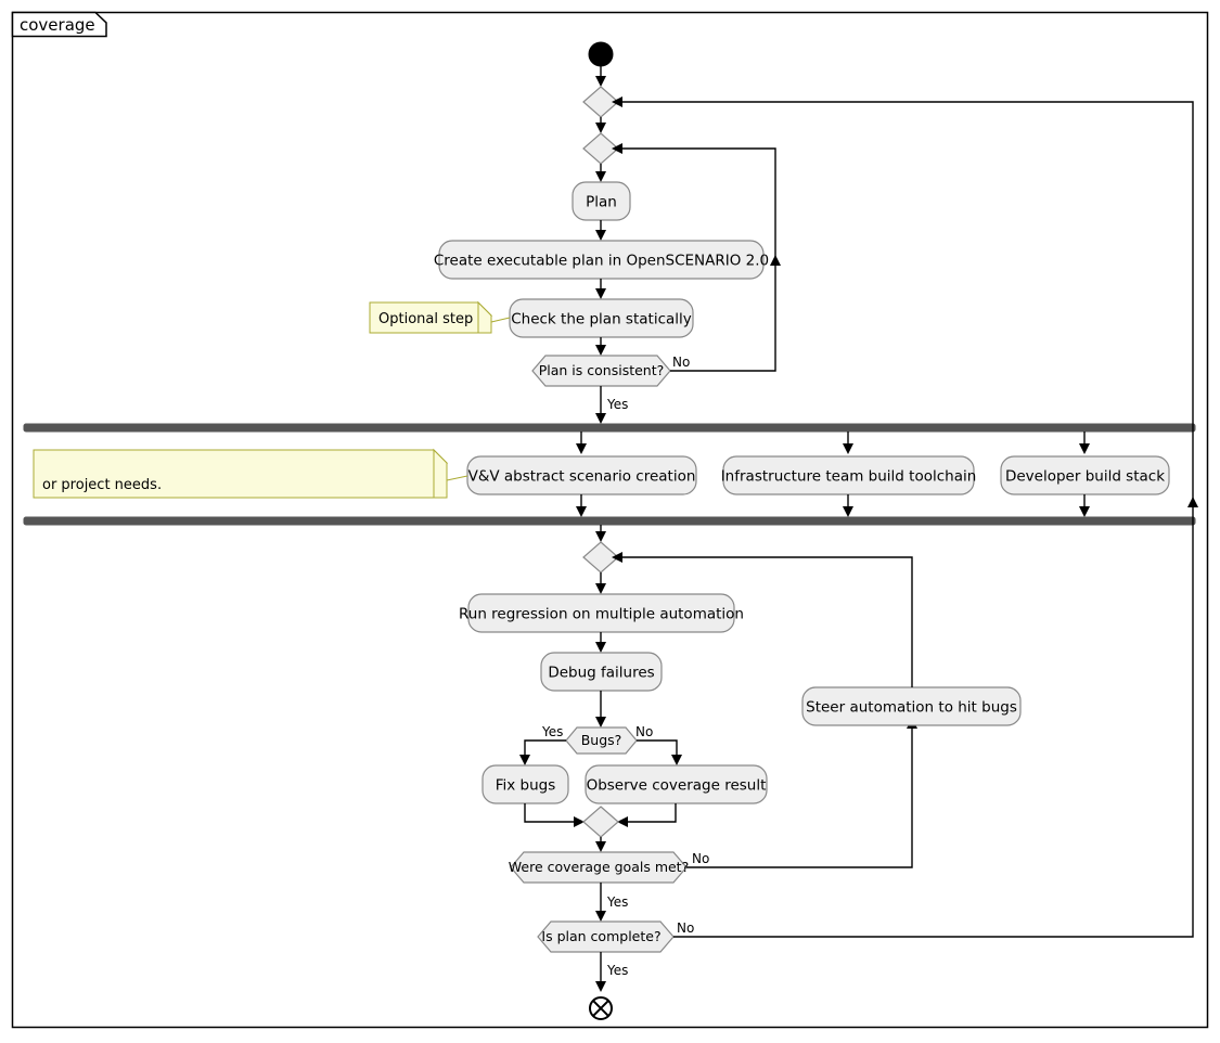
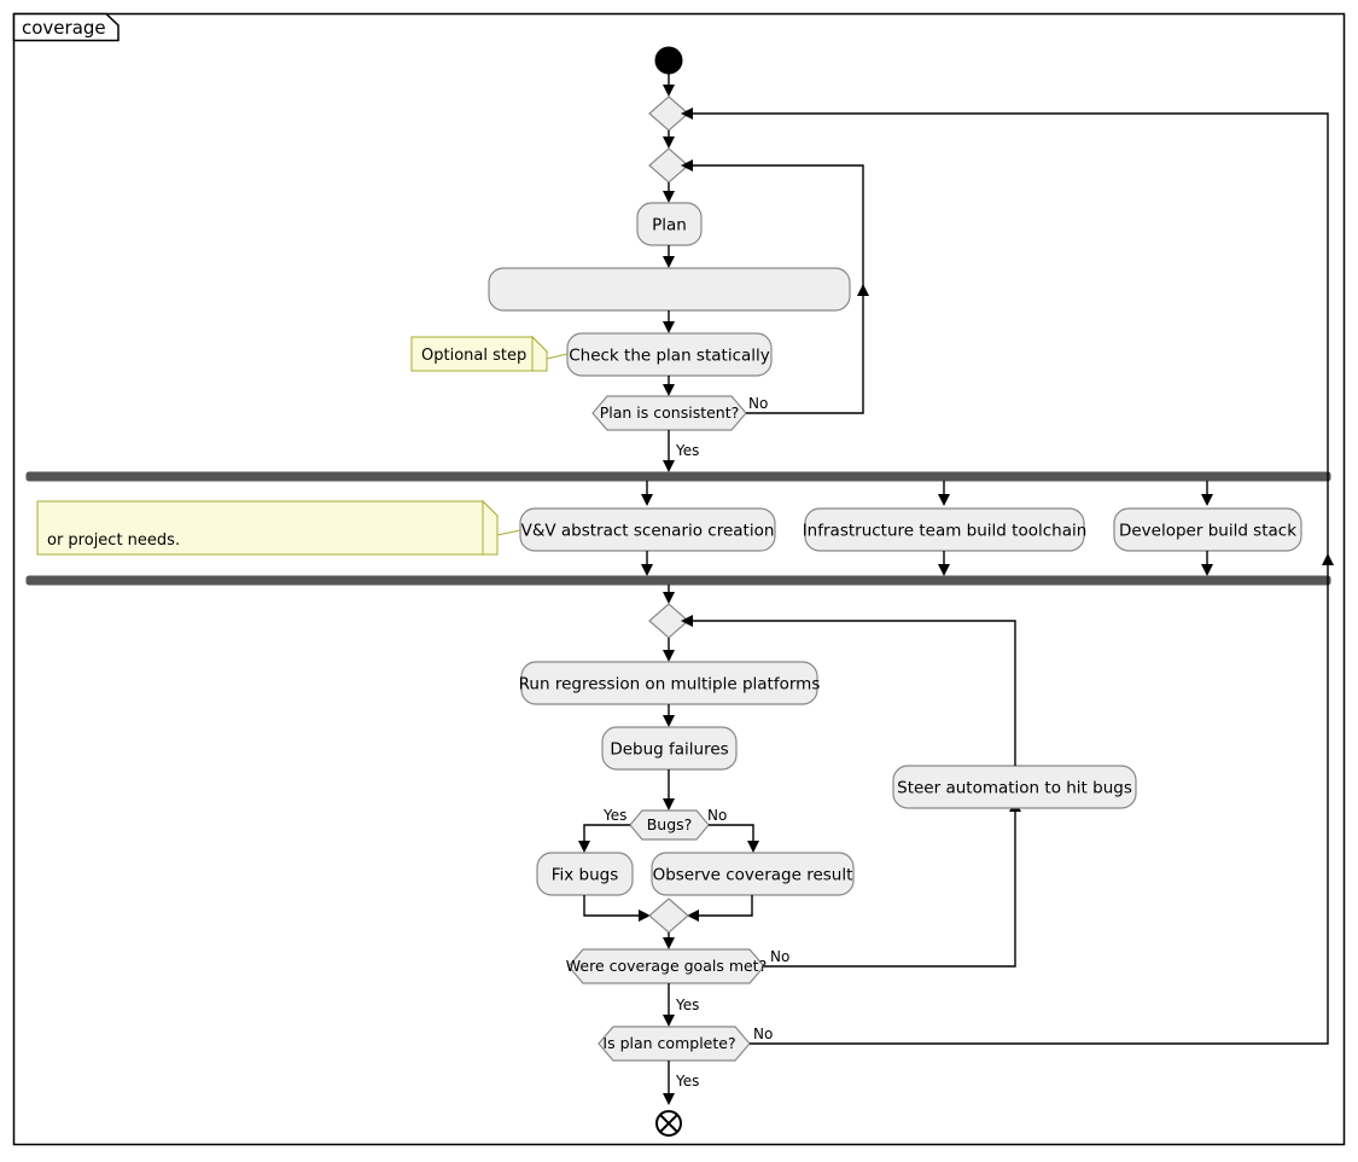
  coverage
  Plan
- Create executable plan in OpenSCENARIO 2.0
  Check the plan statically
  Optional step
  Plan is consistent?
  No
  Yes
  V&V abstract scenario creation
  Infrastructure team build toolchain
  Developer build stack
  or project needs.
- Run regression on multiple automation
+ Run regression on multiple platforms
  Debug failures
  Bugs?
  Yes
  No
  Fix bugs
  Observe coverage result
  Were coverage goals met?
  No
  Steer automation to hit bugs
  Yes
  Is plan complete?
  No
  Yes
